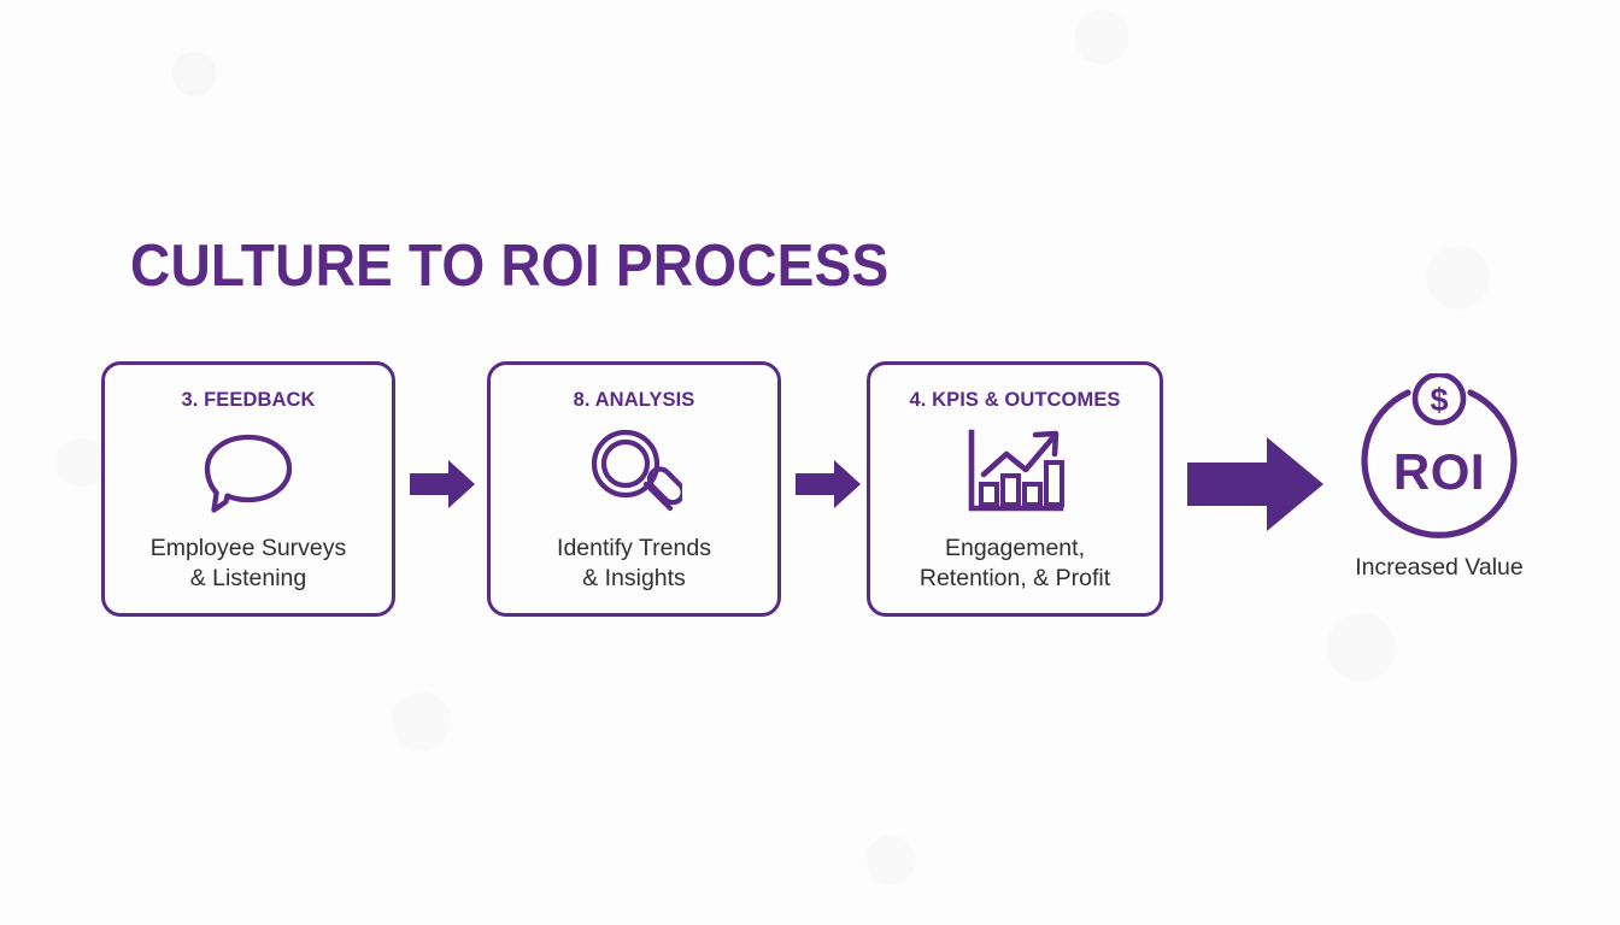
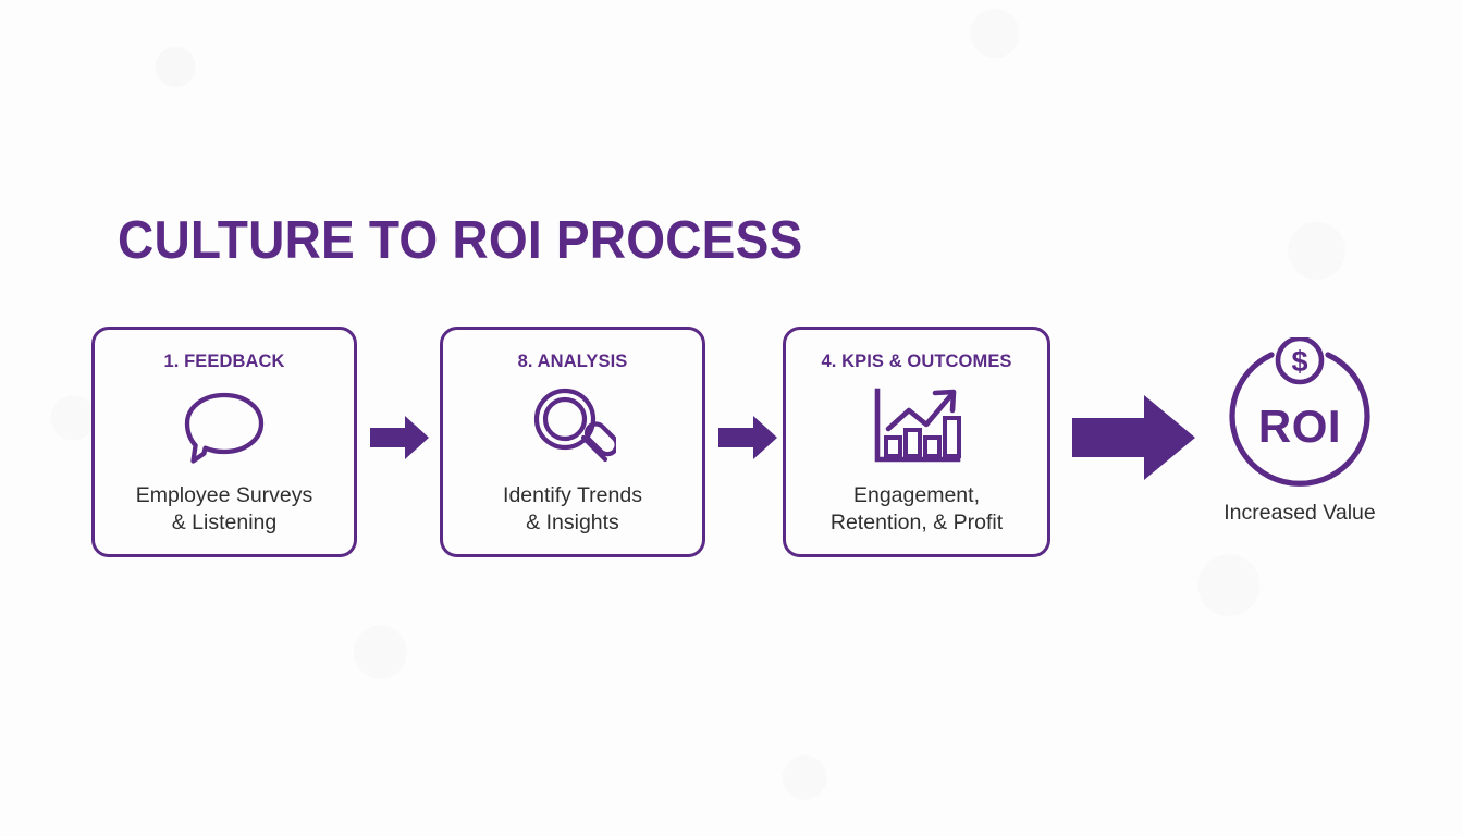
  CULTURE TO ROI PROCESS
- 3. FEEDBACK
+ 1. FEEDBACK
  Employee Surveys
  & Listening
  8. ANALYSIS
  Identify Trends
  & Insights
  4. KPIS & OUTCOMES
  Engagement,
  Retention, & Profit
  $
  ROI
  Increased Value
